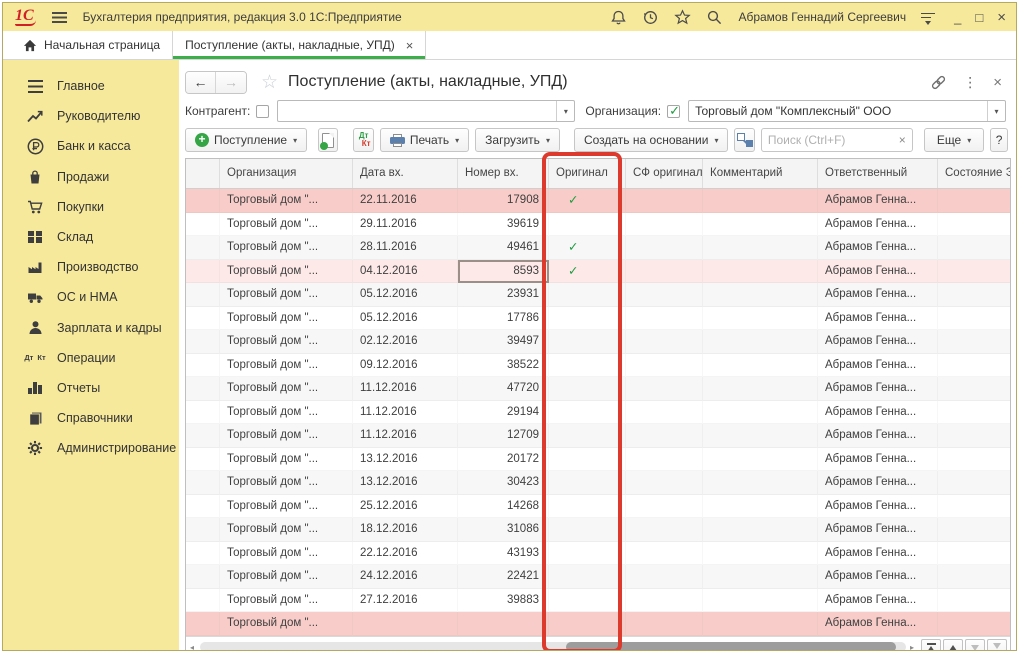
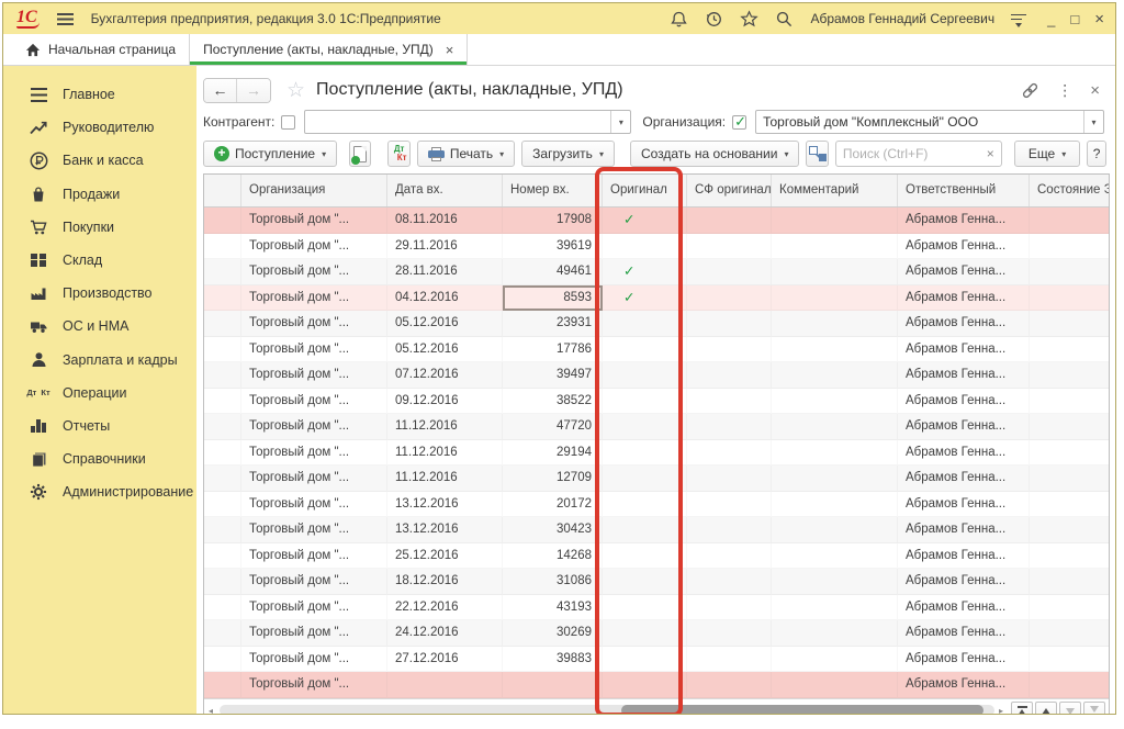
  1С
  Бухгалтерия предприятия, редакция 3.0 1С:Предприятие
  Абрамов Геннадий Сергеевич
  _
  □
  ×
  Начальная страница
  Поступление (акты, накладные, УПД)
  ×
  Главное
  Руководителю
  Банк и касса
  Продажи
  Покупки
  Склад
  Производство
  ОС и НМА
  Зарплата и кадры
  Дт Кт
  Операции
  Отчеты
  Справочники
  Администрирование
  ←
  →
  ☆
  Поступление (акты, накладные, УПД)
  ⋮
  ×
  Контрагент:
  ▾
  Организация:
  Торговый дом "Комплексный" ООО
  ▾
  +
  Поступление
  ▾
  Дт
  Кт
  Печать
  ▾
  Загрузить
  ▾
  Создать на основании
  ▾
  Поиск (Ctrl+F)
  ×
  Еще
  ▾
  ?
  Организация
  Дата вх.
  Номер вх.
  Оригинал
  СФ оригинал
  Комментарий
  Ответственный
  Состояние Э
  Торговый дом "...
- 22.11.2016
+ 08.11.2016
  17908
  ✓
  Абрамов Генна...
  Торговый дом "...
  29.11.2016
  39619
  Абрамов Генна...
  Торговый дом "...
  28.11.2016
  49461
  ✓
  Абрамов Генна...
  Торговый дом "...
  04.12.2016
  8593
  ✓
  Абрамов Генна...
  Торговый дом "...
  05.12.2016
  23931
  Абрамов Генна...
  Торговый дом "...
  05.12.2016
  17786
  Абрамов Генна...
  Торговый дом "...
- 02.12.2016
+ 07.12.2016
  39497
  Абрамов Генна...
  Торговый дом "...
  09.12.2016
  38522
  Абрамов Генна...
  Торговый дом "...
  11.12.2016
  47720
  Абрамов Генна...
  Торговый дом "...
  11.12.2016
  29194
  Абрамов Генна...
  Торговый дом "...
  11.12.2016
  12709
  Абрамов Генна...
  Торговый дом "...
  13.12.2016
  20172
  Абрамов Генна...
  Торговый дом "...
  13.12.2016
  30423
  Абрамов Генна...
  Торговый дом "...
  25.12.2016
  14268
  Абрамов Генна...
  Торговый дом "...
  18.12.2016
  31086
  Абрамов Генна...
  Торговый дом "...
  22.12.2016
  43193
  Абрамов Генна...
  Торговый дом "...
  24.12.2016
- 22421
+ 30269
  Абрамов Генна...
  Торговый дом "...
  27.12.2016
  39883
  Абрамов Генна...
  Торговый дом "...
  Абрамов Генна...
  ◂
  ▸
